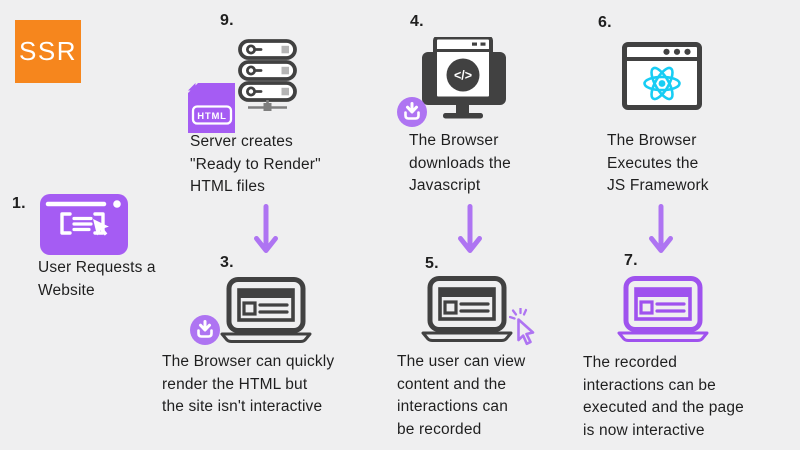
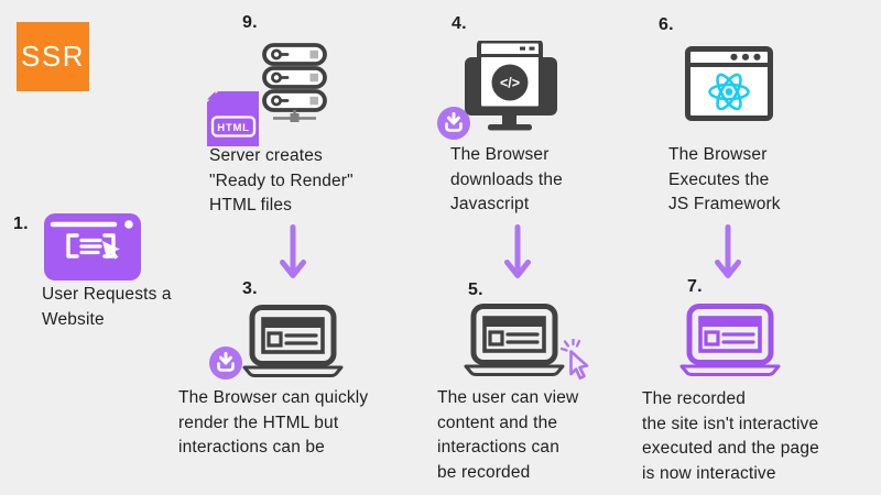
  SSR
  1.
  User Requests a
  Website
  9.
  HTML
  Server creates
  "Ready to Render"
  HTML files
  3.
  The Browser can quickly
  render the HTML but
- the site isn't interactive
+ interactions can be
  4.
  </>
  The Browser
  downloads the
  Javascript
  5.
  The user can view
  content and the
  interactions can
  be recorded
  6.
  The Browser
  Executes the
  JS Framework
  7.
  The recorded
- interactions can be
+ the site isn't interactive
  executed and the page
  is now interactive
